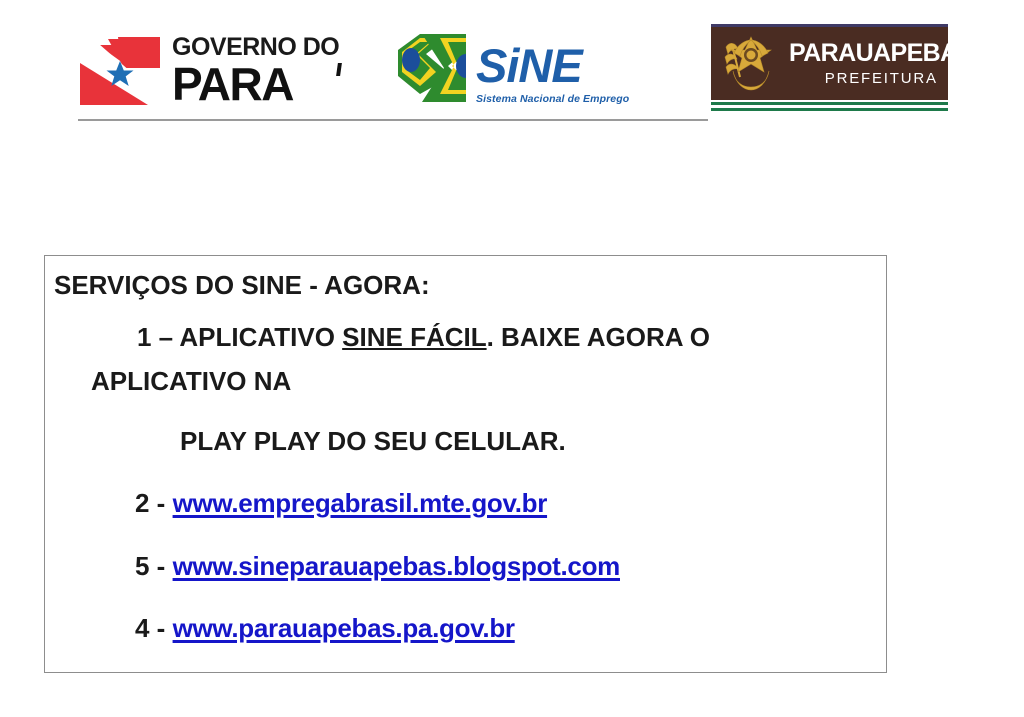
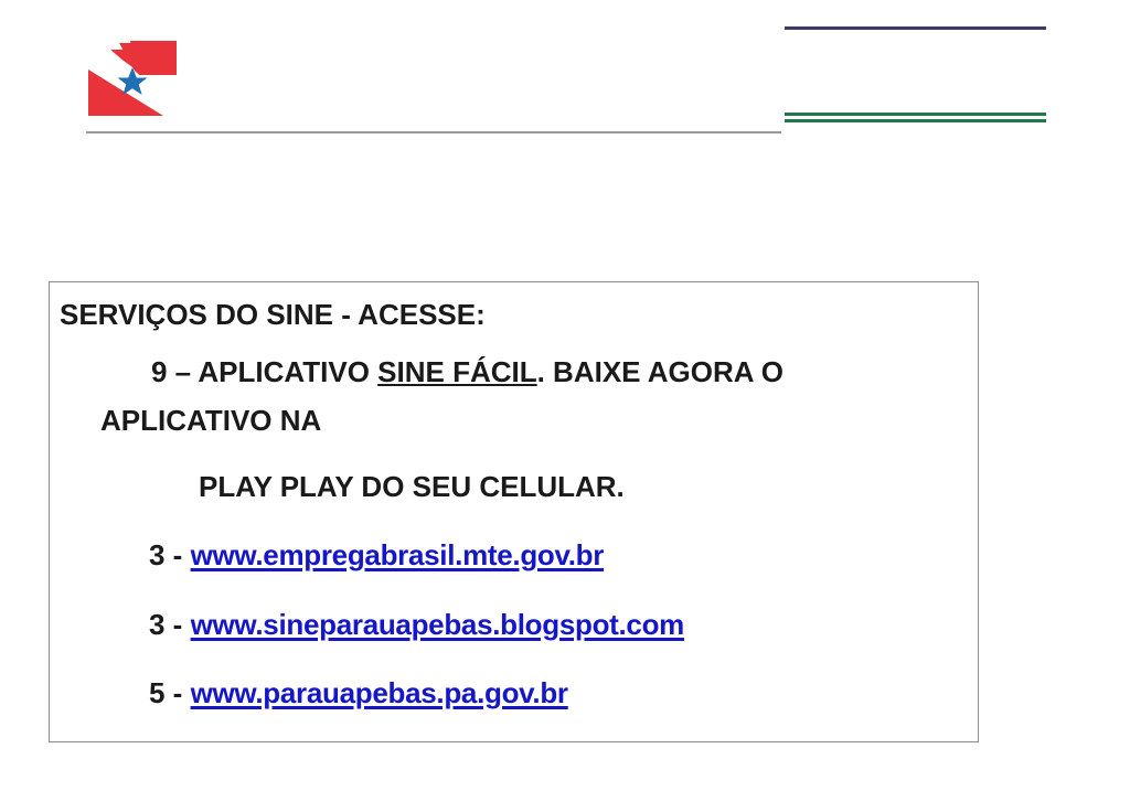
- GOVERNO DO
- PARA
- SiNE
- Sistema Nacional de Emprego
- PARAUAPEBAS
- PREFEITURA
- SERVIÇOS DO SINE - AGORA:
+ SERVIÇOS DO SINE - ACESSE:
- 1 – APLICATIVO SINE FÁCIL. BAIXE AGORA O
+ 9 – APLICATIVO SINE FÁCIL. BAIXE AGORA O
  APLICATIVO NA
  PLAY PLAY DO SEU CELULAR.
- 2 - www.empregabrasil.mte.gov.br
+ 3 - www.empregabrasil.mte.gov.br
- 5 - www.sineparauapebas.blogspot.com
+ 3 - www.sineparauapebas.blogspot.com
- 4 - www.parauapebas.pa.gov.br
+ 5 - www.parauapebas.pa.gov.br
